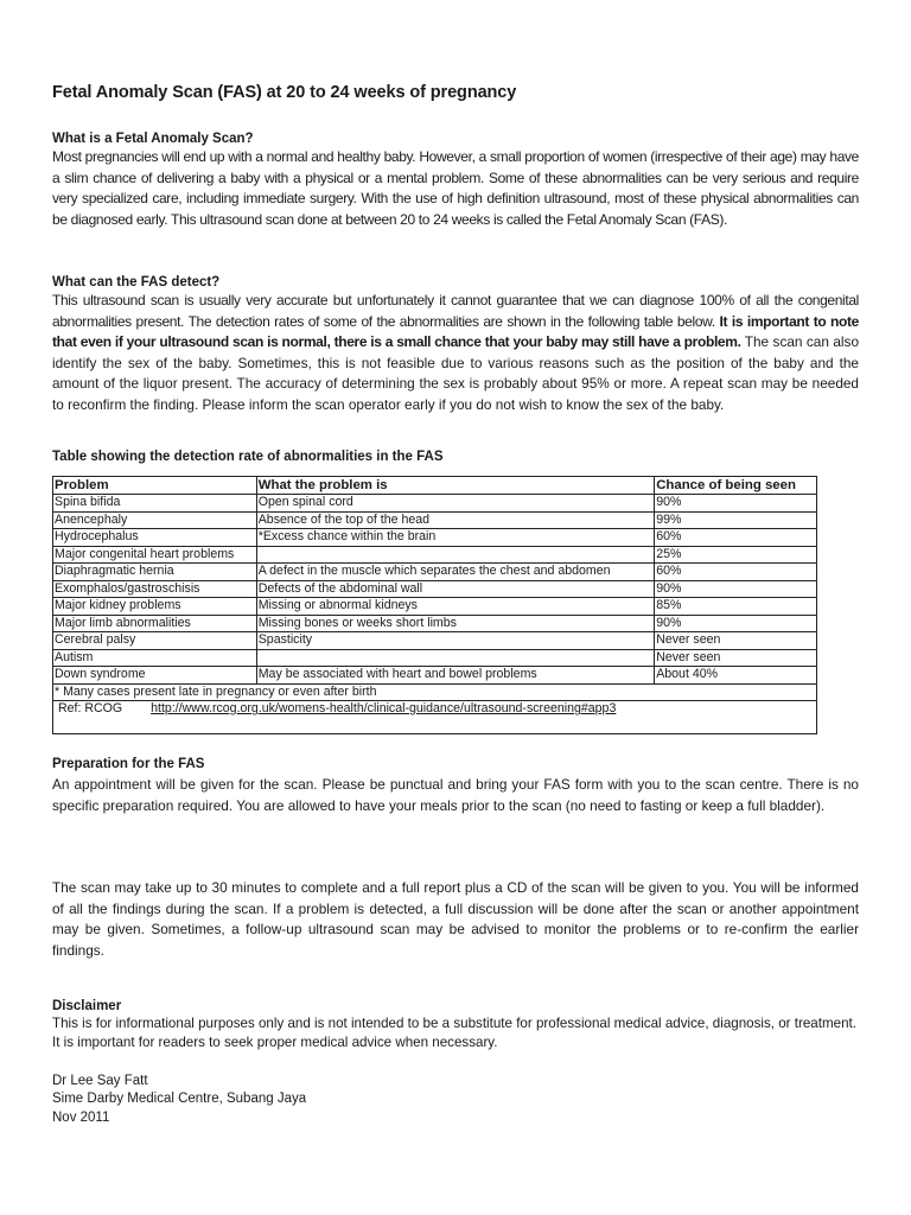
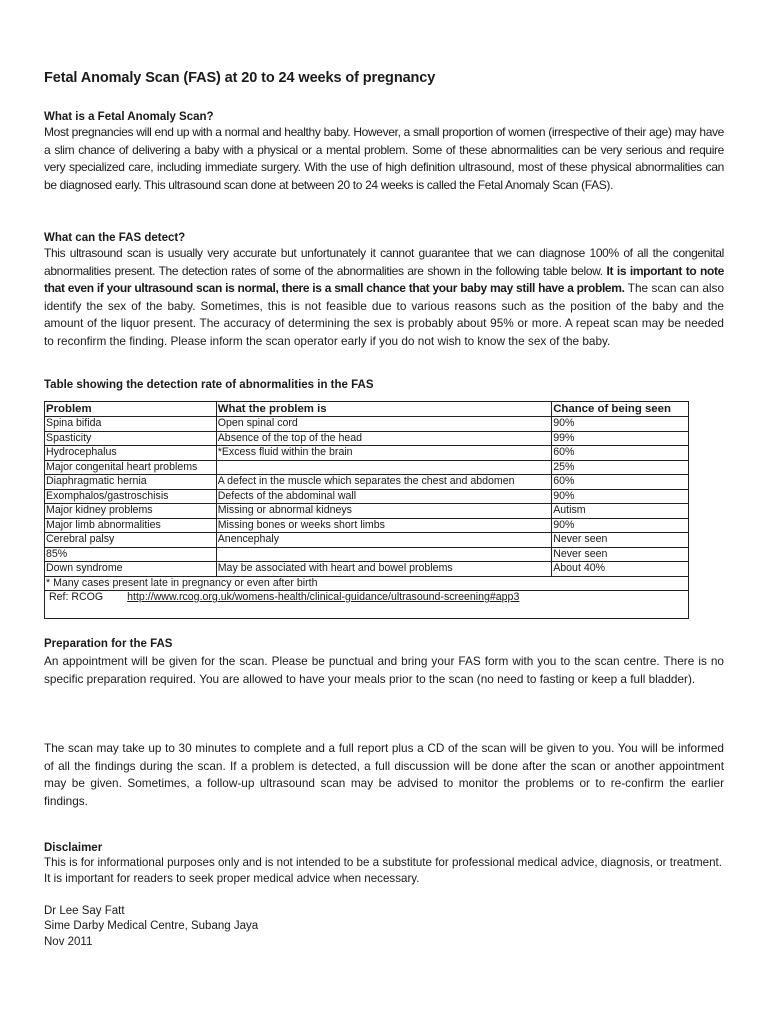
  Fetal Anomaly Scan (FAS) at 20 to 24 weeks of pregnancy
  What is a Fetal Anomaly Scan?
  Most pregnancies will end up with a normal and healthy baby. However, a small proportion of women (irrespective of their age) may have a slim chance of delivering a baby with a physical or a mental problem. Some of these abnormalities can be very serious and require very specialized care, including immediate surgery. With the use of high definition ultrasound, most of these physical abnormalities can be diagnosed early. This ultrasound scan done at between 20 to 24 weeks is called the Fetal Anomaly Scan (FAS).
  What can the FAS detect?
  This ultrasound scan is usually very accurate but unfortunately it cannot guarantee that we can diagnose 100% of all the congenital abnormalities present. The detection rates of some of the abnormalities are shown in the following table below. It is important to note that even if your ultrasound scan is normal, there is a small chance that your baby may still have a problem. The scan can also identify the sex of the baby. Sometimes, this is not feasible due to various reasons such as the position of the baby and the amount of the liquor present. The accuracy of determining the sex is probably about 95% or more. A repeat scan may be needed to reconfirm the finding. Please inform the scan operator early if you do not wish to know the sex of the baby.
  Table showing the detection rate of abnormalities in the FAS
  Problem	What the problem is	Chance of being seen
  Spina bifida	Open spinal cord	90%
- Anencephaly	Absence of the top of the head	99%
+ Spasticity	Absence of the top of the head	99%
- Hydrocephalus	*Excess chance within the brain	60%
+ Hydrocephalus	*Excess fluid within the brain	60%
  Major congenital heart problems		25%
  Diaphragmatic hernia	A defect in the muscle which separates the chest and abdomen	60%
  Exomphalos/gastroschisis	Defects of the abdominal wall	90%
- Major kidney problems	Missing or abnormal kidneys	85%
+ Major kidney problems	Missing or abnormal kidneys	Autism
  Major limb abnormalities	Missing bones or weeks short limbs	90%
- Cerebral palsy	Spasticity	Never seen
+ Cerebral palsy	Anencephaly	Never seen
- Autism		Never seen
+ 85%		Never seen
  Down syndrome	May be associated with heart and bowel problems	About 40%
  * Many cases present late in pregnancy or even after birth
  Ref: RCOG http://www.rcog.org.uk/womens-health/clinical-guidance/ultrasound-screening#app3
  Preparation for the FAS
  An appointment will be given for the scan. Please be punctual and bring your FAS form with you to the scan centre. There is no specific preparation required. You are allowed to have your meals prior to the scan (no need to fasting or keep a full bladder).
  The scan may take up to 30 minutes to complete and a full report plus a CD of the scan will be given to you. You will be informed of all the findings during the scan. If a problem is detected, a full discussion will be done after the scan or another appointment may be given. Sometimes, a follow-up ultrasound scan may be advised to monitor the problems or to re-confirm the earlier findings.
  Disclaimer
  This is for informational purposes only and is not intended to be a substitute for professional medical advice, diagnosis, or treatment. It is important for readers to seek proper medical advice when necessary.
  Dr Lee Say Fatt
  Sime Darby Medical Centre, Subang Jaya
  Nov 2011
